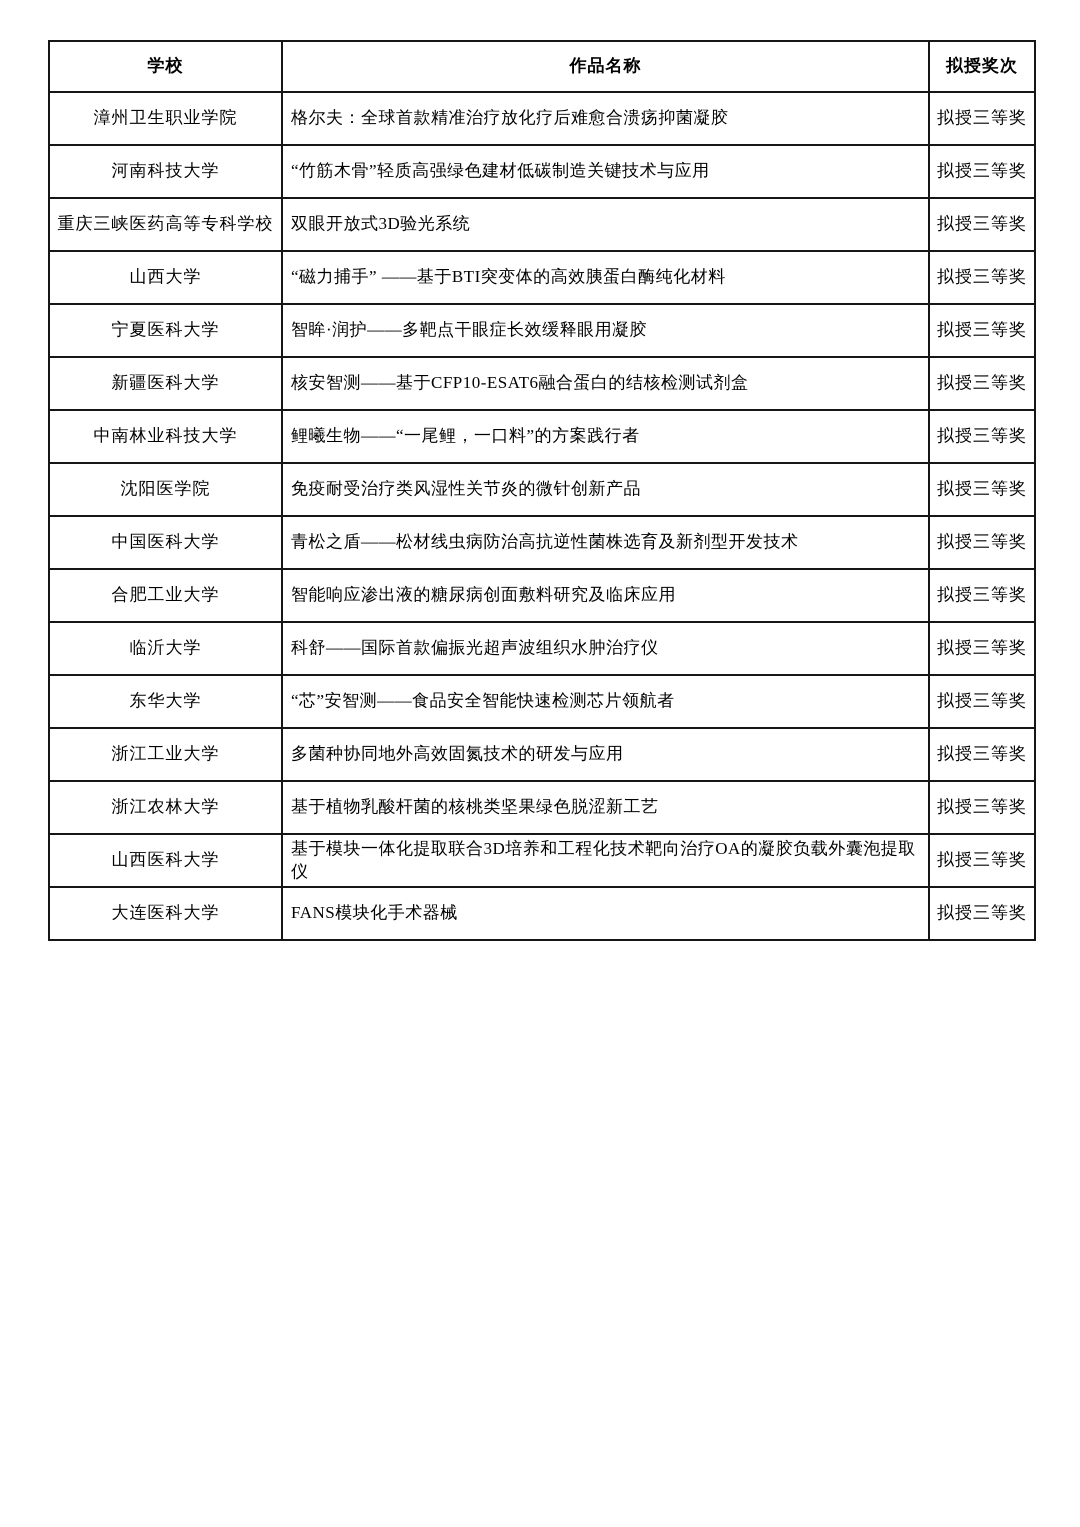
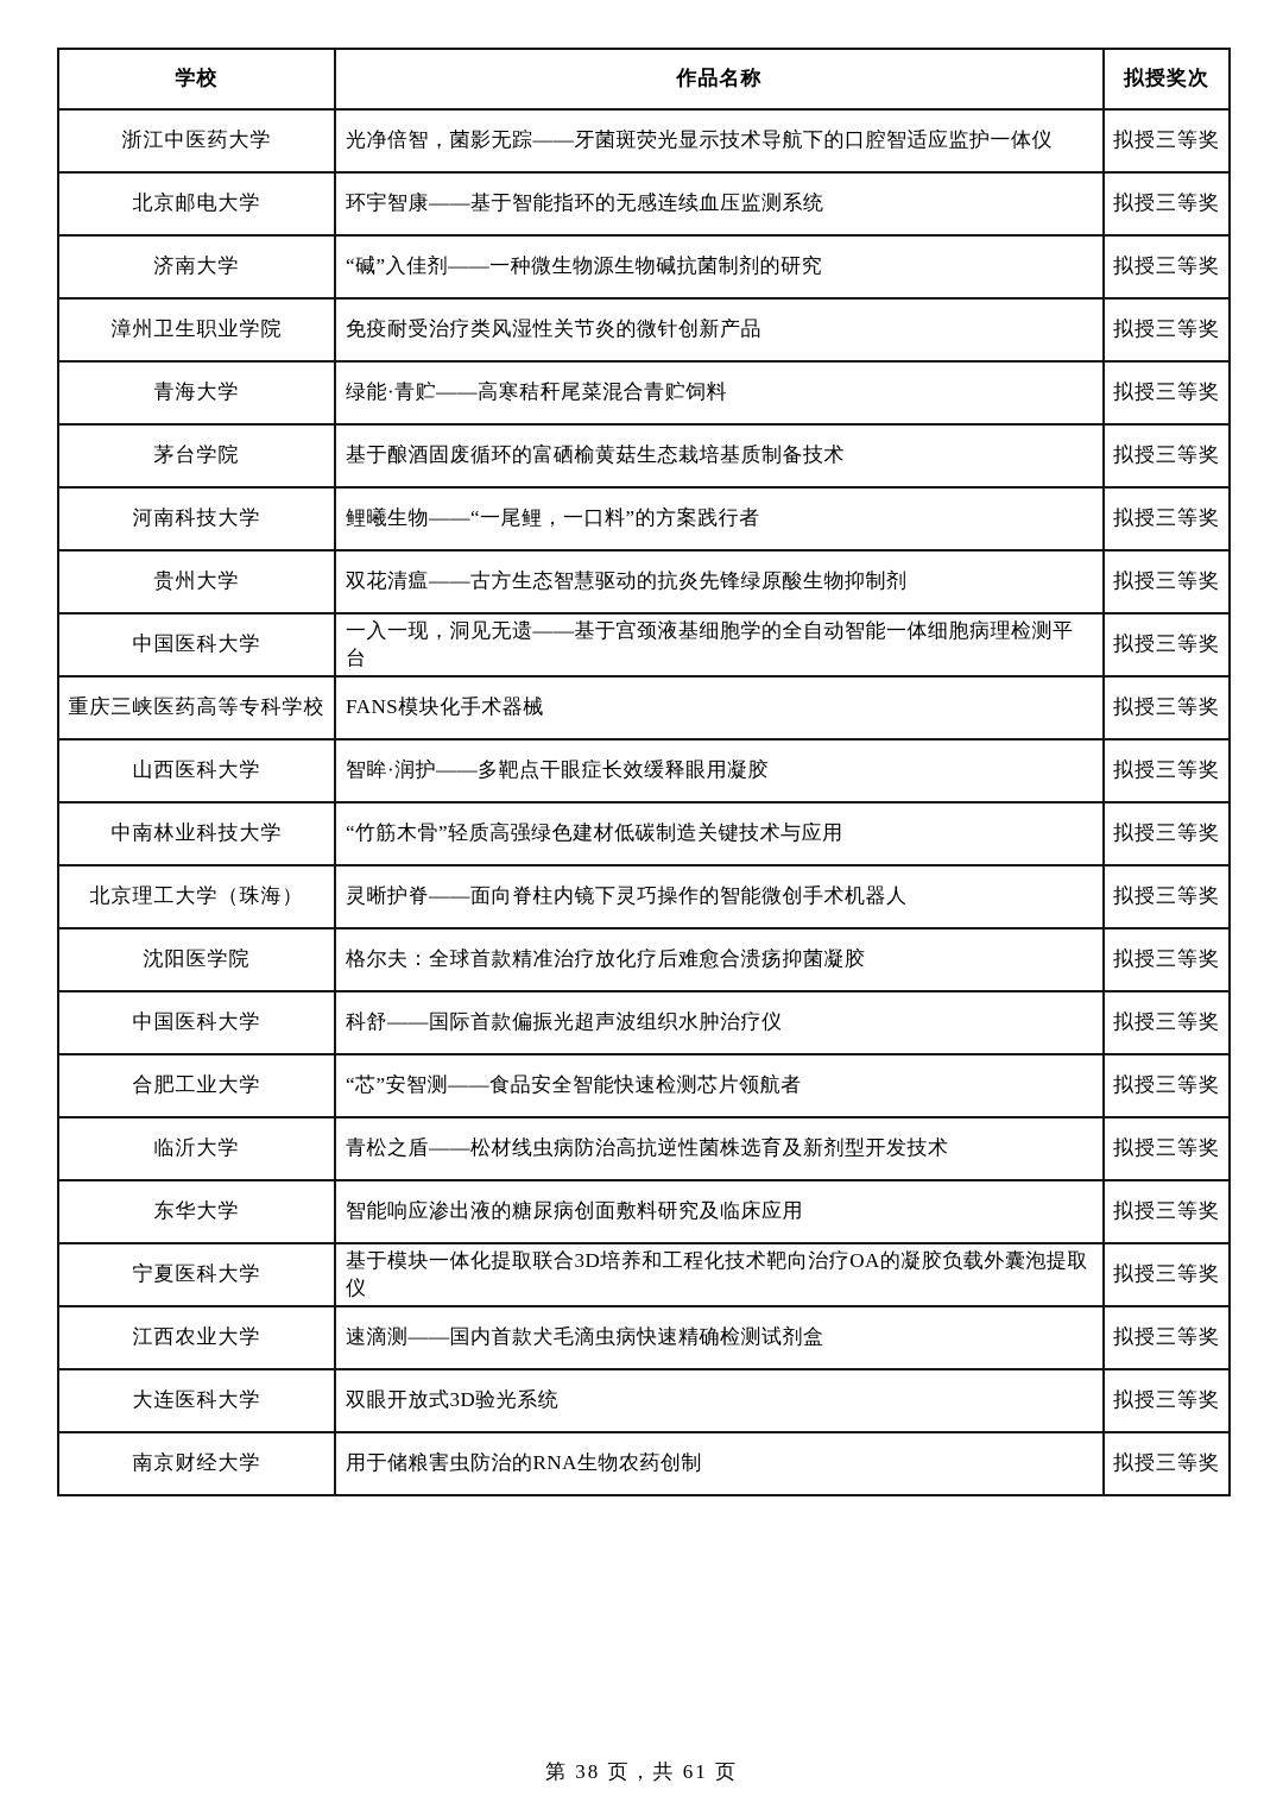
  学校	作品名称	拟授奖次
+ 浙江中医药大学	光净倍智，菌影无踪——牙菌斑荧光显示技术导航下的口腔智适应监护一体仪	拟授三等奖
+ 北京邮电大学	环宇智康——基于智能指环的无感连续血压监测系统	拟授三等奖
+ 济南大学	“碱”入佳剂——一种微生物源生物碱抗菌制剂的研究	拟授三等奖
- 漳州卫生职业学院	格尔夫：全球首款精准治疗放化疗后难愈合溃疡抑菌凝胶	拟授三等奖
+ 漳州卫生职业学院	免疫耐受治疗类风湿性关节炎的微针创新产品	拟授三等奖
+ 青海大学	绿能·青贮——高寒秸秆尾菜混合青贮饲料	拟授三等奖
+ 茅台学院	基于酿酒固废循环的富硒榆黄菇生态栽培基质制备技术	拟授三等奖
- 河南科技大学	“竹筋木骨”轻质高强绿色建材低碳制造关键技术与应用	拟授三等奖
+ 河南科技大学	鲤曦生物——“一尾鲤，一口料”的方案践行者	拟授三等奖
+ 贵州大学	双花清瘟——古方生态智慧驱动的抗炎先锋绿原酸生物抑制剂	拟授三等奖
+ 中国医科大学	一入一现，洞见无遗——基于宫颈液基细胞学的全自动智能一体细胞病理检测平台	拟授三等奖
- 重庆三峡医药高等专科学校	双眼开放式3D验光系统	拟授三等奖
+ 重庆三峡医药高等专科学校	FANS模块化手术器械	拟授三等奖
- 山西大学	“磁力捕手” ——基于BTI突变体的高效胰蛋白酶纯化材料	拟授三等奖
- 宁夏医科大学	智眸·润护——多靶点干眼症长效缓释眼用凝胶	拟授三等奖
+ 山西医科大学	智眸·润护——多靶点干眼症长效缓释眼用凝胶	拟授三等奖
- 新疆医科大学	核安智测——基于CFP10-ESAT6融合蛋白的结核检测试剂盒	拟授三等奖
- 中南林业科技大学	鲤曦生物——“一尾鲤，一口料”的方案践行者	拟授三等奖
+ 中南林业科技大学	“竹筋木骨”轻质高强绿色建材低碳制造关键技术与应用	拟授三等奖
+ 北京理工大学（珠海）	灵晰护脊——面向脊柱内镜下灵巧操作的智能微创手术机器人	拟授三等奖
- 沈阳医学院	免疫耐受治疗类风湿性关节炎的微针创新产品	拟授三等奖
+ 沈阳医学院	格尔夫：全球首款精准治疗放化疗后难愈合溃疡抑菌凝胶	拟授三等奖
- 中国医科大学	青松之盾——松材线虫病防治高抗逆性菌株选育及新剂型开发技术	拟授三等奖
+ 中国医科大学	科舒——国际首款偏振光超声波组织水肿治疗仪	拟授三等奖
- 合肥工业大学	智能响应渗出液的糖尿病创面敷料研究及临床应用	拟授三等奖
+ 合肥工业大学	“芯”安智测——食品安全智能快速检测芯片领航者	拟授三等奖
- 临沂大学	科舒——国际首款偏振光超声波组织水肿治疗仪	拟授三等奖
+ 临沂大学	青松之盾——松材线虫病防治高抗逆性菌株选育及新剂型开发技术	拟授三等奖
- 东华大学	“芯”安智测——食品安全智能快速检测芯片领航者	拟授三等奖
+ 东华大学	智能响应渗出液的糖尿病创面敷料研究及临床应用	拟授三等奖
- 浙江工业大学	多菌种协同地外高效固氮技术的研发与应用	拟授三等奖
- 浙江农林大学	基于植物乳酸杆菌的核桃类坚果绿色脱涩新工艺	拟授三等奖
- 山西医科大学	基于模块一体化提取联合3D培养和工程化技术靶向治疗OA的凝胶负载外囊泡提取仪	拟授三等奖
+ 宁夏医科大学	基于模块一体化提取联合3D培养和工程化技术靶向治疗OA的凝胶负载外囊泡提取仪	拟授三等奖
+ 江西农业大学	速滴测——国内首款犬毛滴虫病快速精确检测试剂盒	拟授三等奖
- 大连医科大学	FANS模块化手术器械	拟授三等奖
+ 大连医科大学	双眼开放式3D验光系统	拟授三等奖
+ 南京财经大学	用于储粮害虫防治的RNA生物农药创制	拟授三等奖
+ 第 38 页，共 61 页
